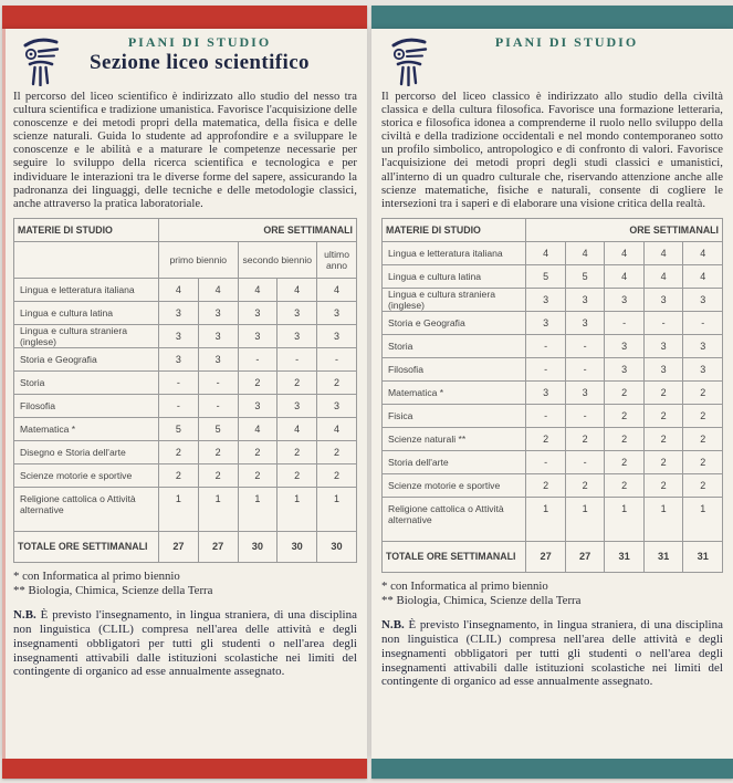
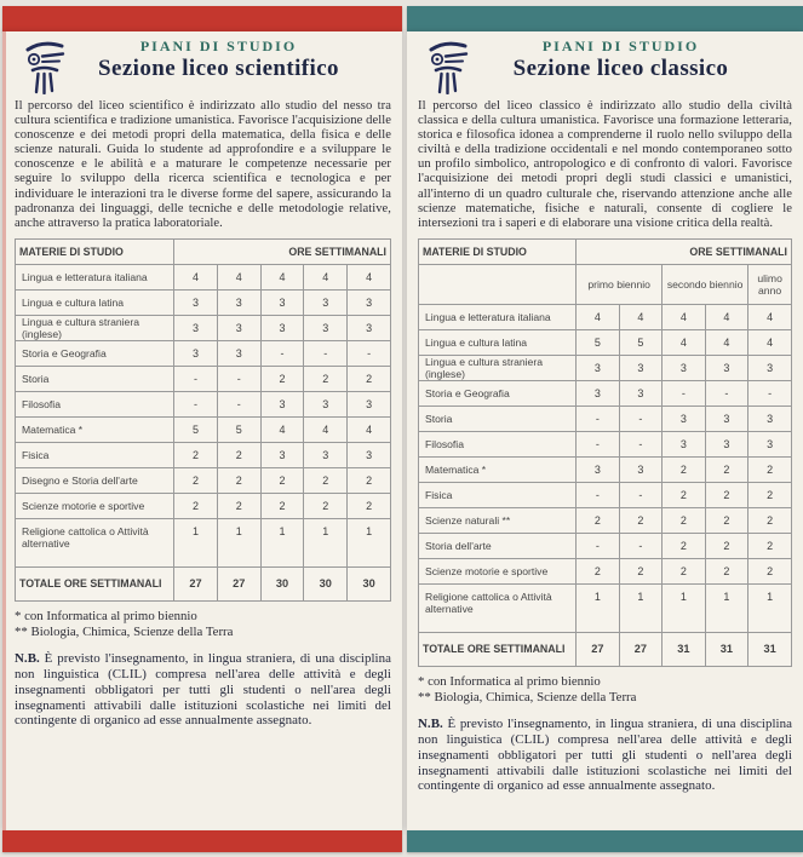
  PIANI DI STUDIO
  Sezione liceo scientifico
- Il percorso del liceo scientifico è indirizzato allo studio del nesso tra cultura scientifica e tradizione umanistica. Favorisce l'acquisizione delle conoscenze e dei metodi propri della matematica, della fisica e delle scienze naturali. Guida lo studente ad approfondire e a sviluppare le conoscenze e le abilità e a maturare le competenze necessarie per seguire lo sviluppo della ricerca scientifica e tecnologica e per individuare le interazioni tra le diverse forme del sapere, assicurando la padronanza dei linguaggi, delle tecniche e delle metodologie classici, anche attraverso la pratica laboratoriale.
+ Il percorso del liceo scientifico è indirizzato allo studio del nesso tra cultura scientifica e tradizione umanistica. Favorisce l'acquisizione delle conoscenze e dei metodi propri della matematica, della fisica e delle scienze naturali. Guida lo studente ad approfondire e a sviluppare le conoscenze e le abilità e a maturare le competenze necessarie per seguire lo sviluppo della ricerca scientifica e tecnologica e per individuare le interazioni tra le diverse forme del sapere, assicurando la padronanza dei linguaggi, delle tecniche e delle metodologie relative, anche attraverso la pratica laboratoriale.
  MATERIE DI STUDIO	ORE SETTIMANALI
- 	primo biennio	secondo biennio	ultimo anno
  Lingua e letteratura italiana	4	4	4	4	4
  Lingua e cultura latina	3	3	3	3	3
  Lingua e cultura straniera (inglese)	3	3	3	3	3
  Storia e Geografia	3	3	-	-	-
  Storia	-	-	2	2	2
  Filosofia	-	-	3	3	3
  Matematica *	5	5	4	4	4
+ Fisica	2	2	3	3	3
  Disegno e Storia dell'arte	2	2	2	2	2
  Scienze motorie e sportive	2	2	2	2	2
  Religione cattolica o Attività alternative	1	1	1	1	1
  TOTALE ORE SETTIMANALI	27	27	30	30	30
  * con Informatica al primo biennio
  ** Biologia, Chimica, Scienze della Terra
  N.B. È previsto l'insegnamento, in lingua straniera, di una disciplina non linguistica (CLIL) compresa nell'area delle attività e degli insegnamenti obbligatori per tutti gli studenti o nell'area degli insegnamenti attivabili dalle istituzioni scolastiche nei limiti del contingente di organico ad esse annualmente assegnato.
  PIANI DI STUDIO
+ Sezione liceo classico
- Il percorso del liceo classico è indirizzato allo studio della civiltà classica e della cultura filosofica. Favorisce una formazione letteraria, storica e filosofica idonea a comprenderne il ruolo nello sviluppo della civiltà e della tradizione occidentali e nel mondo contemporaneo sotto un profilo simbolico, antropologico e di confronto di valori. Favorisce l'acquisizione dei metodi propri degli studi classici e umanistici, all'interno di un quadro culturale che, riservando attenzione anche alle scienze matematiche, fisiche e naturali, consente di cogliere le intersezioni tra i saperi e di elaborare una visione critica della realtà.
+ Il percorso del liceo classico è indirizzato allo studio della civiltà classica e della cultura umanistica. Favorisce una formazione letteraria, storica e filosofica idonea a comprenderne il ruolo nello sviluppo della civiltà e della tradizione occidentali e nel mondo contemporaneo sotto un profilo simbolico, antropologico e di confronto di valori. Favorisce l'acquisizione dei metodi propri degli studi classici e umanistici, all'interno di un quadro culturale che, riservando attenzione anche alle scienze matematiche, fisiche e naturali, consente di cogliere le intersezioni tra i saperi e di elaborare una visione critica della realtà.
  MATERIE DI STUDIO	ORE SETTIMANALI
+ 	primo biennio	secondo biennio	ulimo anno
  Lingua e letteratura italiana	4	4	4	4	4
  Lingua e cultura latina	5	5	4	4	4
  Lingua e cultura straniera (inglese)	3	3	3	3	3
  Storia e Geografia	3	3	-	-	-
  Storia	-	-	3	3	3
  Filosofia	-	-	3	3	3
  Matematica *	3	3	2	2	2
  Fisica	-	-	2	2	2
  Scienze naturali **	2	2	2	2	2
  Storia dell'arte	-	-	2	2	2
  Scienze motorie e sportive	2	2	2	2	2
  Religione cattolica o Attività alternative	1	1	1	1	1
  TOTALE ORE SETTIMANALI	27	27	31	31	31
  * con Informatica al primo biennio
  ** Biologia, Chimica, Scienze della Terra
  N.B. È previsto l'insegnamento, in lingua straniera, di una disciplina non linguistica (CLIL) compresa nell'area delle attività e degli insegnamenti obbligatori per tutti gli studenti o nell'area degli insegnamenti attivabili dalle istituzioni scolastiche nei limiti del contingente di organico ad esse annualmente assegnato.
